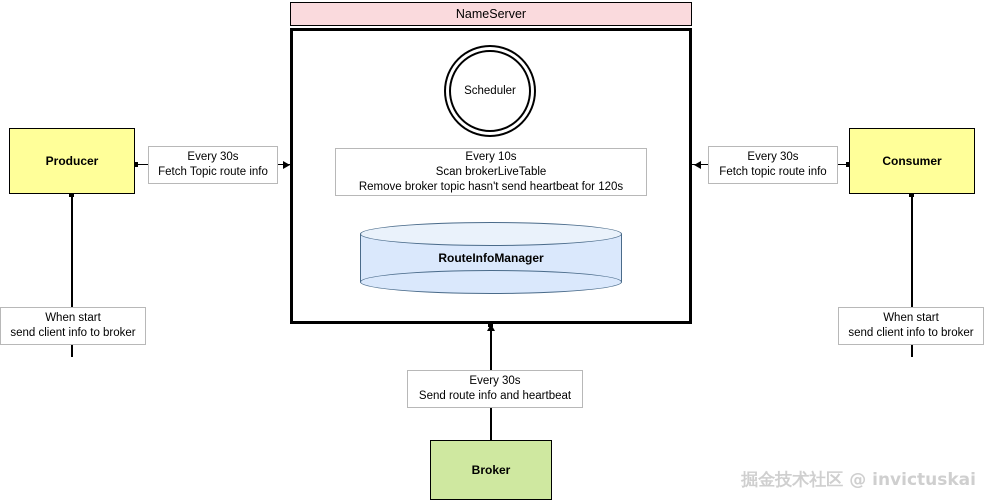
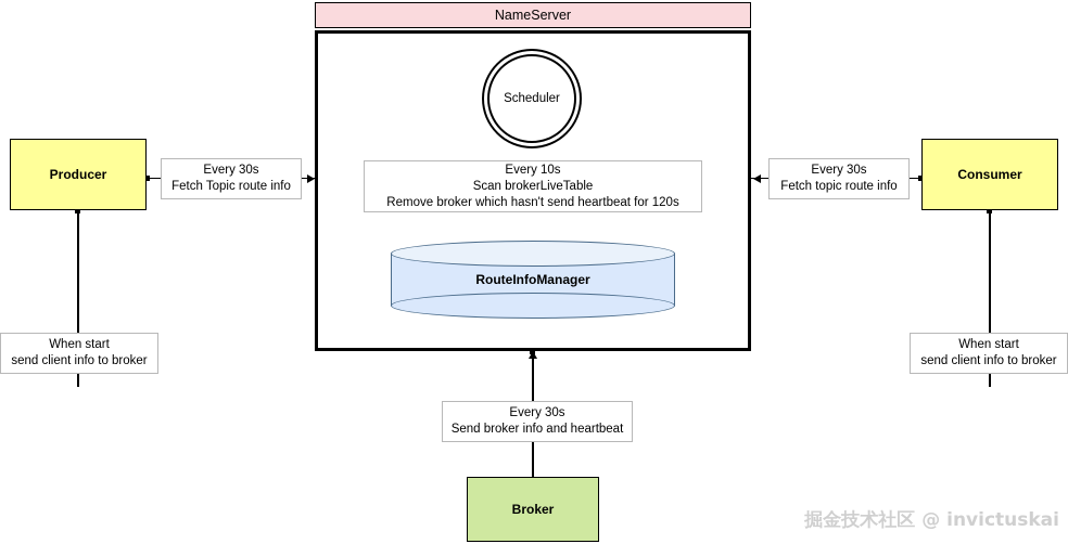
  NameServer
  Scheduler
  Every 10s
  Scan brokerLiveTable
- Remove broker topic hasn't send heartbeat for 120s
+ Remove broker which hasn't send heartbeat for 120s
  RouteInfoManager
  Producer
  Consumer
  Broker
  Every 30s
  Fetch Topic route info
  Every 30s
  Fetch topic route info
  When start
  send client info to broker
  When start
  send client info to broker
  Every 30s
- Send route info and heartbeat
+ Send broker info and heartbeat
  掘金技术社区 @ invictuskai
